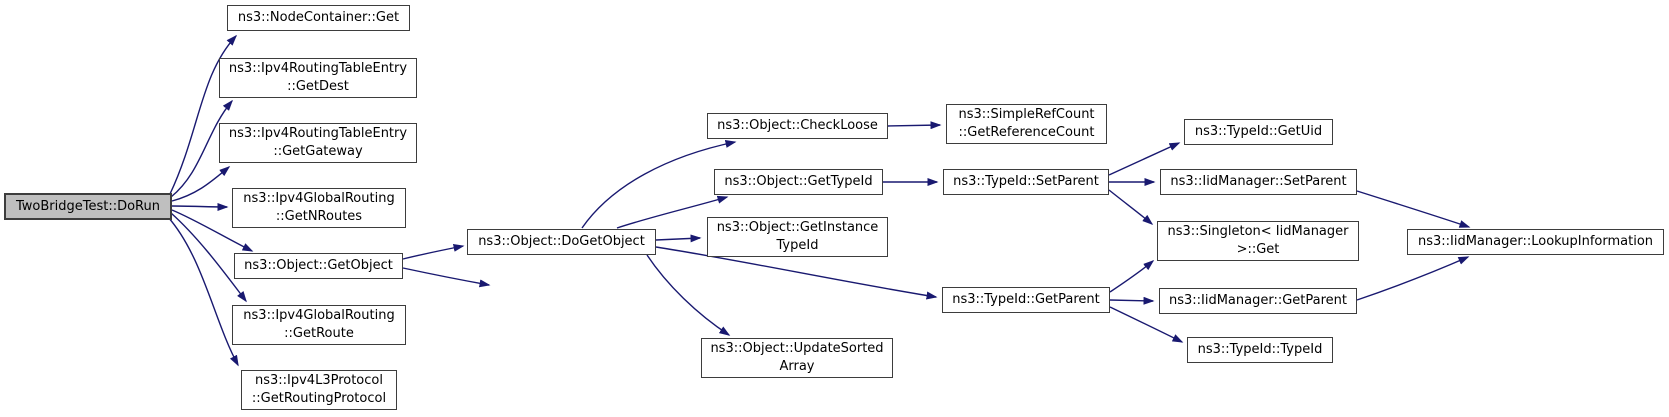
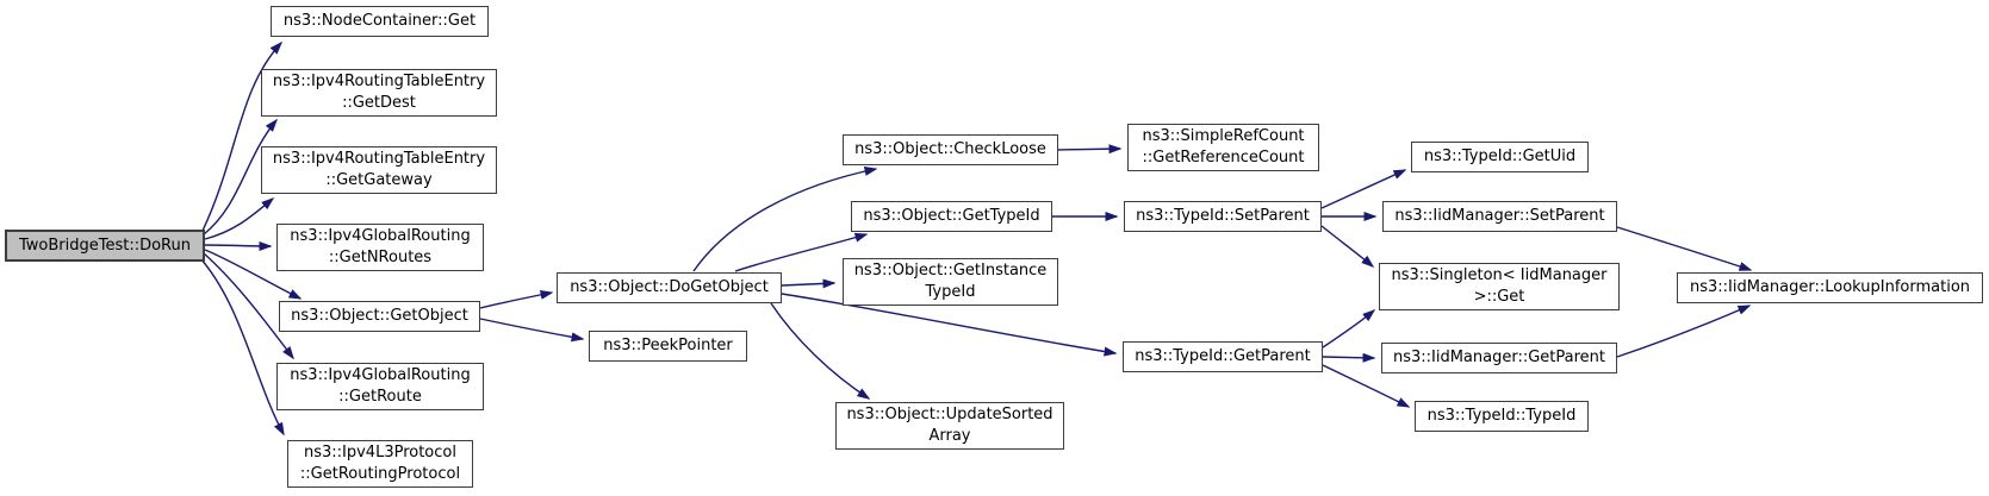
  TwoBridgeTest::DoRun
  ns3::NodeContainer::Get
  ns3::Ipv4RoutingTableEntry
  ::GetDest
  ns3::Ipv4RoutingTableEntry
  ::GetGateway
  ns3::Ipv4GlobalRouting
  ::GetNRoutes
  ns3::Object::GetObject
  ns3::Ipv4GlobalRouting
  ::GetRoute
  ns3::Ipv4L3Protocol
  ::GetRoutingProtocol
  ns3::Object::DoGetObject
+ ns3::PeekPointer
  ns3::Object::CheckLoose
  ns3::SimpleRefCount
  ::GetReferenceCount
  ns3::Object::GetTypeId
  ns3::TypeId::SetParent
  ns3::Object::GetInstance
  TypeId
  ns3::Object::UpdateSorted
  Array
  ns3::TypeId::GetUid
  ns3::IidManager::SetParent
  ns3::Singleton< IidManager
  >::Get
  ns3::TypeId::GetParent
  ns3::IidManager::GetParent
  ns3::TypeId::TypeId
  ns3::IidManager::LookupInformation
